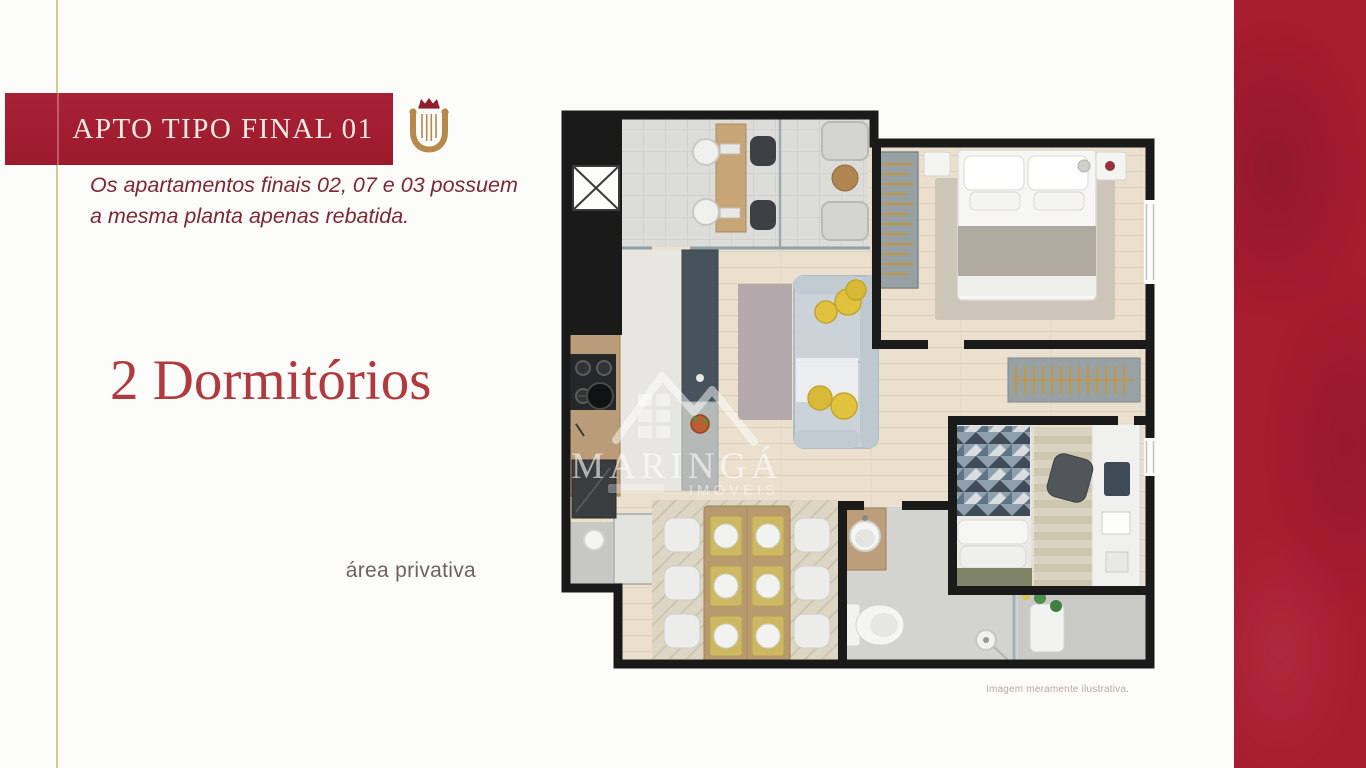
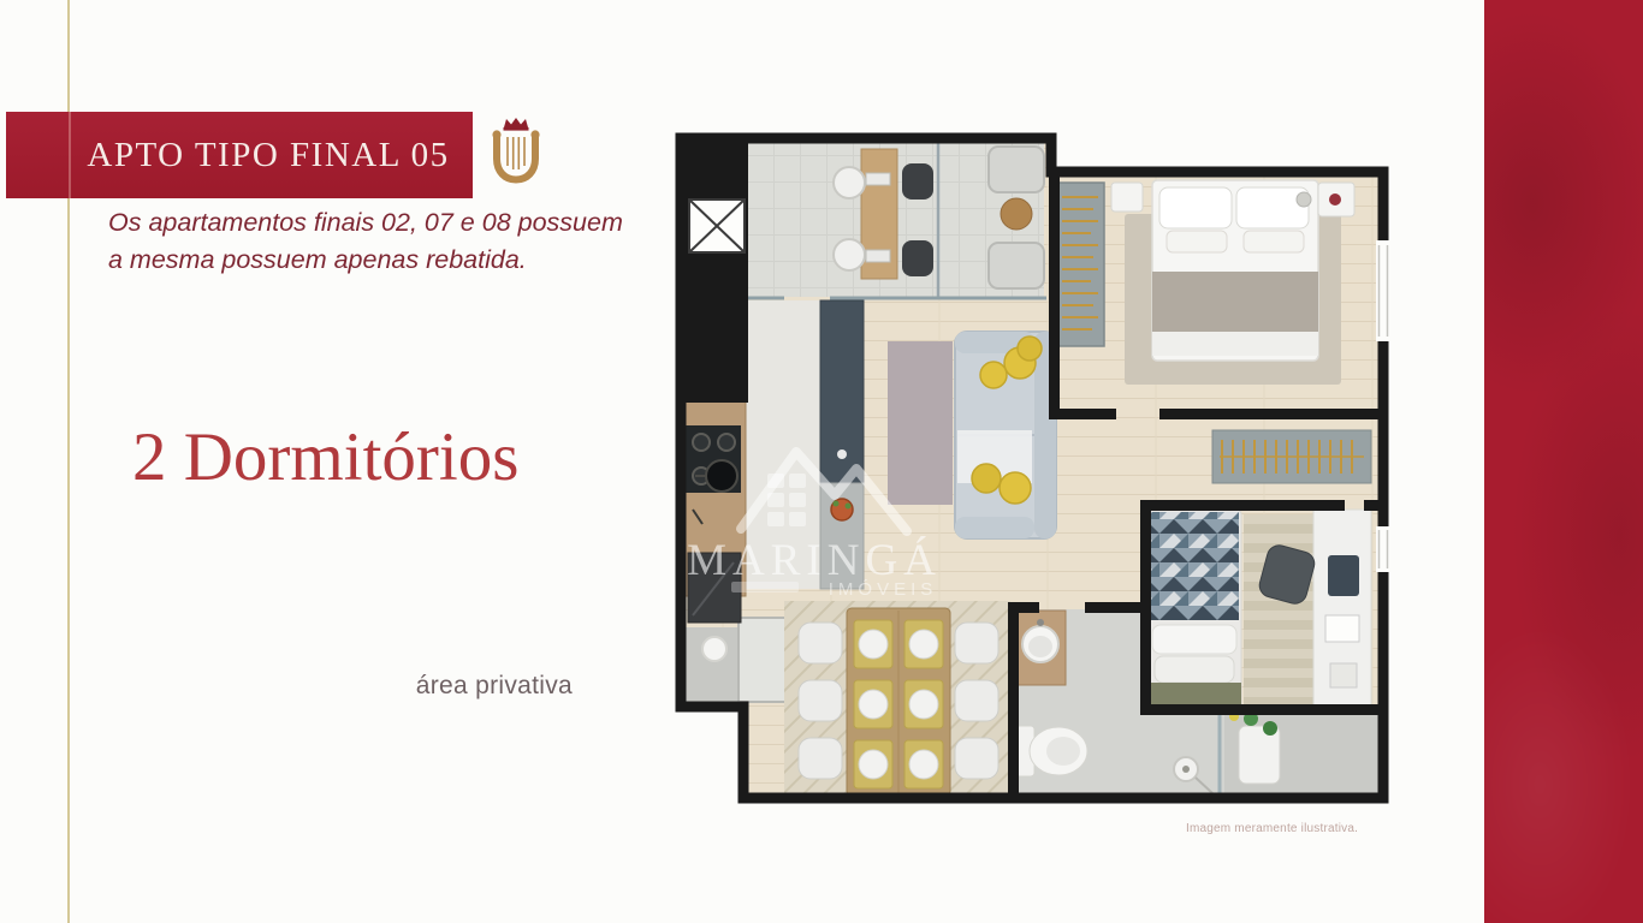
- APTO TIPO FINAL 01
+ APTO TIPO FINAL 05
- Os apartamentos finais 02, 07 e 03 possuem
+ Os apartamentos finais 02, 07 e 08 possuem
- a mesma planta apenas rebatida.
+ a mesma possuem apenas rebatida.
  2 Dormitórios
  área privativa
  MARINGÁ
  IMÓVEIS
  Imagem meramente ilustrativa.
